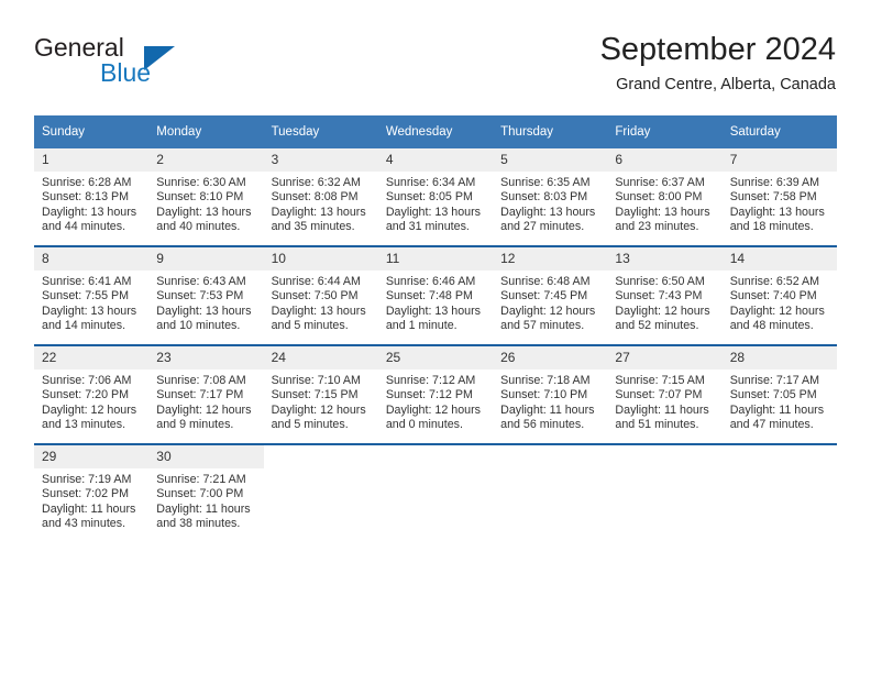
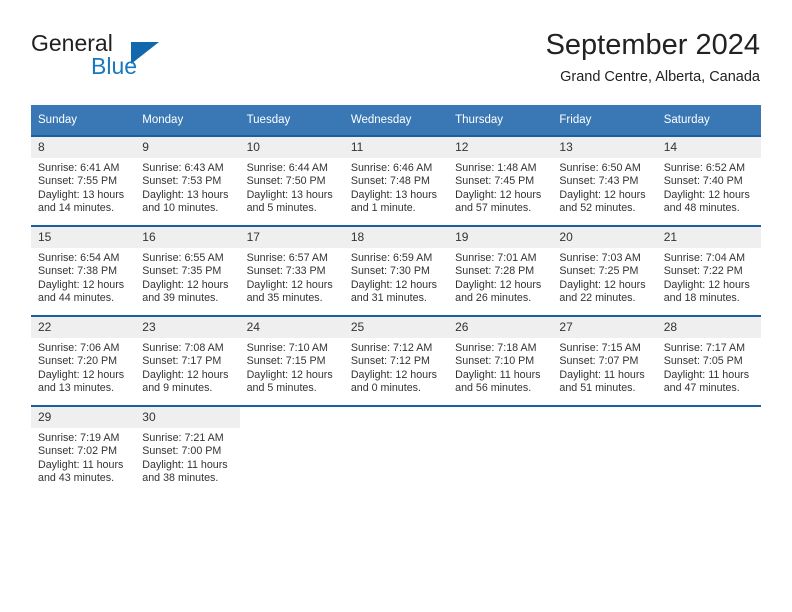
  General
  Blue
  September 2024
  Grand Centre, Alberta, Canada
  Sunday	Monday	Tuesday	Wednesday	Thursday	Friday	Saturday
- 1 Sunrise: 6:28 AM Sunset: 8:13 PM Daylight: 13 hours and 44 minutes.	2 Sunrise: 6:30 AM Sunset: 8:10 PM Daylight: 13 hours and 40 minutes.	3 Sunrise: 6:32 AM Sunset: 8:08 PM Daylight: 13 hours and 35 minutes.	4 Sunrise: 6:34 AM Sunset: 8:05 PM Daylight: 13 hours and 31 minutes.	5 Sunrise: 6:35 AM Sunset: 8:03 PM Daylight: 13 hours and 27 minutes.	6 Sunrise: 6:37 AM Sunset: 8:00 PM Daylight: 13 hours and 23 minutes.	7 Sunrise: 6:39 AM Sunset: 7:58 PM Daylight: 13 hours and 18 minutes.
- 8 Sunrise: 6:41 AM Sunset: 7:55 PM Daylight: 13 hours and 14 minutes.	9 Sunrise: 6:43 AM Sunset: 7:53 PM Daylight: 13 hours and 10 minutes.	10 Sunrise: 6:44 AM Sunset: 7:50 PM Daylight: 13 hours and 5 minutes.	11 Sunrise: 6:46 AM Sunset: 7:48 PM Daylight: 13 hours and 1 minute.	12 Sunrise: 6:48 AM Sunset: 7:45 PM Daylight: 12 hours and 57 minutes.	13 Sunrise: 6:50 AM Sunset: 7:43 PM Daylight: 12 hours and 52 minutes.	14 Sunrise: 6:52 AM Sunset: 7:40 PM Daylight: 12 hours and 48 minutes.
+ 8 Sunrise: 6:41 AM Sunset: 7:55 PM Daylight: 13 hours and 14 minutes.	9 Sunrise: 6:43 AM Sunset: 7:53 PM Daylight: 13 hours and 10 minutes.	10 Sunrise: 6:44 AM Sunset: 7:50 PM Daylight: 13 hours and 5 minutes.	11 Sunrise: 6:46 AM Sunset: 7:48 PM Daylight: 13 hours and 1 minute.	12 Sunrise: 1:48 AM Sunset: 7:45 PM Daylight: 12 hours and 57 minutes.	13 Sunrise: 6:50 AM Sunset: 7:43 PM Daylight: 12 hours and 52 minutes.	14 Sunrise: 6:52 AM Sunset: 7:40 PM Daylight: 12 hours and 48 minutes.
+ 15 Sunrise: 6:54 AM Sunset: 7:38 PM Daylight: 12 hours and 44 minutes.	16 Sunrise: 6:55 AM Sunset: 7:35 PM Daylight: 12 hours and 39 minutes.	17 Sunrise: 6:57 AM Sunset: 7:33 PM Daylight: 12 hours and 35 minutes.	18 Sunrise: 6:59 AM Sunset: 7:30 PM Daylight: 12 hours and 31 minutes.	19 Sunrise: 7:01 AM Sunset: 7:28 PM Daylight: 12 hours and 26 minutes.	20 Sunrise: 7:03 AM Sunset: 7:25 PM Daylight: 12 hours and 22 minutes.	21 Sunrise: 7:04 AM Sunset: 7:22 PM Daylight: 12 hours and 18 minutes.
  22 Sunrise: 7:06 AM Sunset: 7:20 PM Daylight: 12 hours and 13 minutes.	23 Sunrise: 7:08 AM Sunset: 7:17 PM Daylight: 12 hours and 9 minutes.	24 Sunrise: 7:10 AM Sunset: 7:15 PM Daylight: 12 hours and 5 minutes.	25 Sunrise: 7:12 AM Sunset: 7:12 PM Daylight: 12 hours and 0 minutes.	26 Sunrise: 7:18 AM Sunset: 7:10 PM Daylight: 11 hours and 56 minutes.	27 Sunrise: 7:15 AM Sunset: 7:07 PM Daylight: 11 hours and 51 minutes.	28 Sunrise: 7:17 AM Sunset: 7:05 PM Daylight: 11 hours and 47 minutes.
  29 Sunrise: 7:19 AM Sunset: 7:02 PM Daylight: 11 hours and 43 minutes.	30 Sunrise: 7:21 AM Sunset: 7:00 PM Daylight: 11 hours and 38 minutes.
